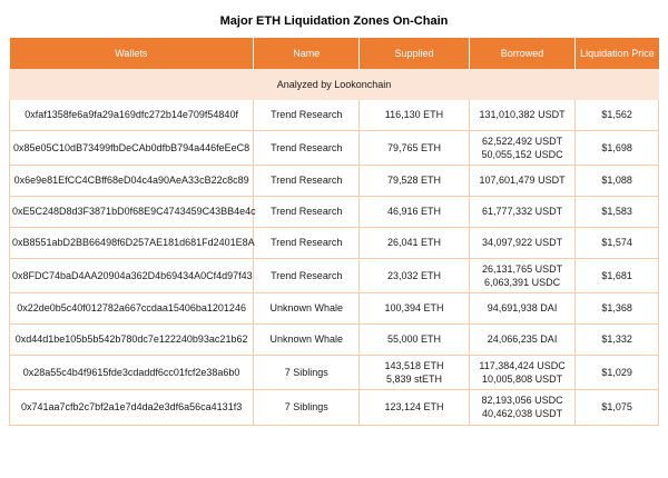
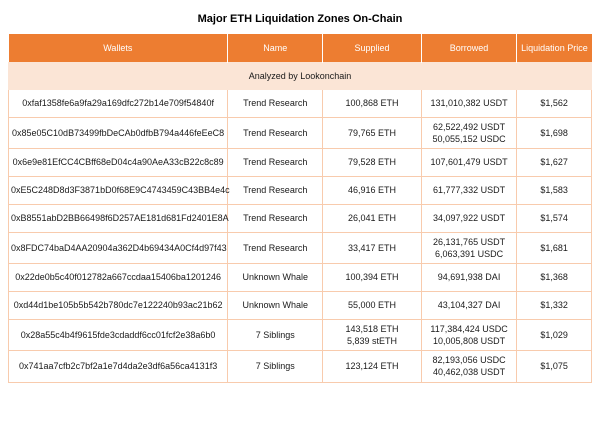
  Major ETH Liquidation Zones On-Chain
  Wallets	Name	Supplied	Borrowed	Liquidation Price
  Analyzed by Lookonchain
- 0xfaf1358fe6a9fa29a169dfc272b14e709f54840f	Trend Research	116,130 ETH	131,010,382 USDT	$1,562
+ 0xfaf1358fe6a9fa29a169dfc272b14e709f54840f	Trend Research	100,868 ETH	131,010,382 USDT	$1,562
  0x85e05C10dB73499fbDeCAb0dfbB794a446feEeC8	Trend Research	79,765 ETH	62,522,492 USDT 50,055,152 USDC	$1,698
- 0x6e9e81EfCC4CBff68eD04c4a90AeA33cB22c8c89	Trend Research	79,528 ETH	107,601,479 USDT	$1,088
+ 0x6e9e81EfCC4CBff68eD04c4a90AeA33cB22c8c89	Trend Research	79,528 ETH	107,601,479 USDT	$1,627
  0xE5C248D8d3F3871bD0f68E9C4743459C43BB4e4c	Trend Research	46,916 ETH	61,777,332 USDT	$1,583
  0xB8551abD2BB66498f6D257AE181d681Fd2401E8A	Trend Research	26,041 ETH	34,097,922 USDT	$1,574
- 0x8FDC74baD4AA20904a362D4b69434A0Cf4d97f43	Trend Research	23,032 ETH	26,131,765 USDT 6,063,391 USDC	$1,681
+ 0x8FDC74baD4AA20904a362D4b69434A0Cf4d97f43	Trend Research	33,417 ETH	26,131,765 USDT 6,063,391 USDC	$1,681
  0x22de0b5c40f012782a667ccdaa15406ba1201246	Unknown Whale	100,394 ETH	94,691,938 DAI	$1,368
- 0xd44d1be105b5b542b780dc7e122240b93ac21b62	Unknown Whale	55,000 ETH	24,066,235 DAI	$1,332
+ 0xd44d1be105b5b542b780dc7e122240b93ac21b62	Unknown Whale	55,000 ETH	43,104,327 DAI	$1,332
  0x28a55c4b4f9615fde3cdaddf6cc01fcf2e38a6b0	7 Siblings	143,518 ETH 5,839 stETH	117,384,424 USDC 10,005,808 USDT	$1,029
  0x741aa7cfb2c7bf2a1e7d4da2e3df6a56ca4131f3	7 Siblings	123,124 ETH	82,193,056 USDC 40,462,038 USDT	$1,075
